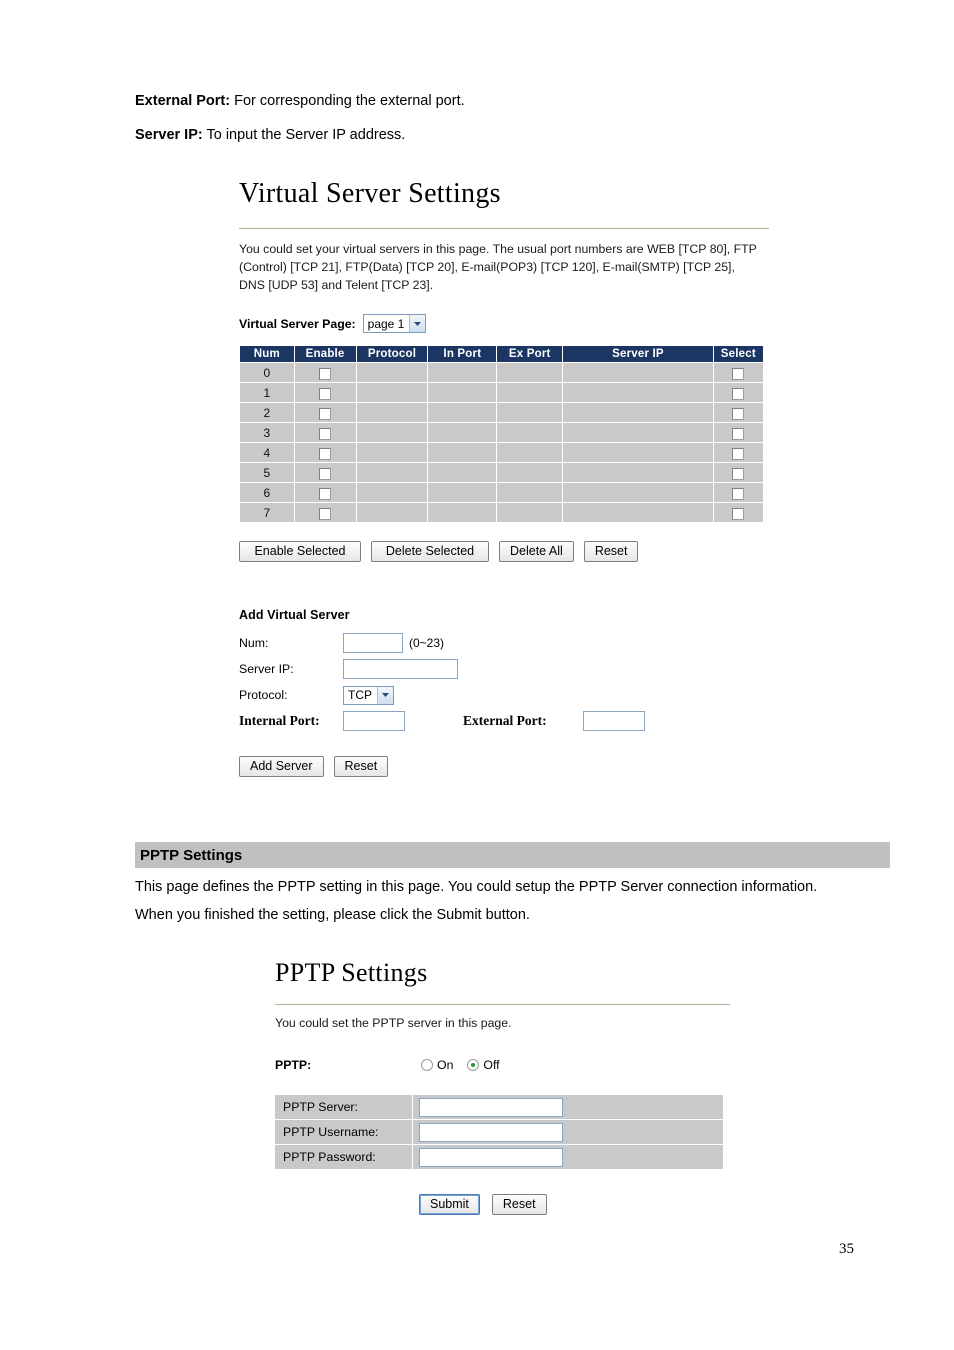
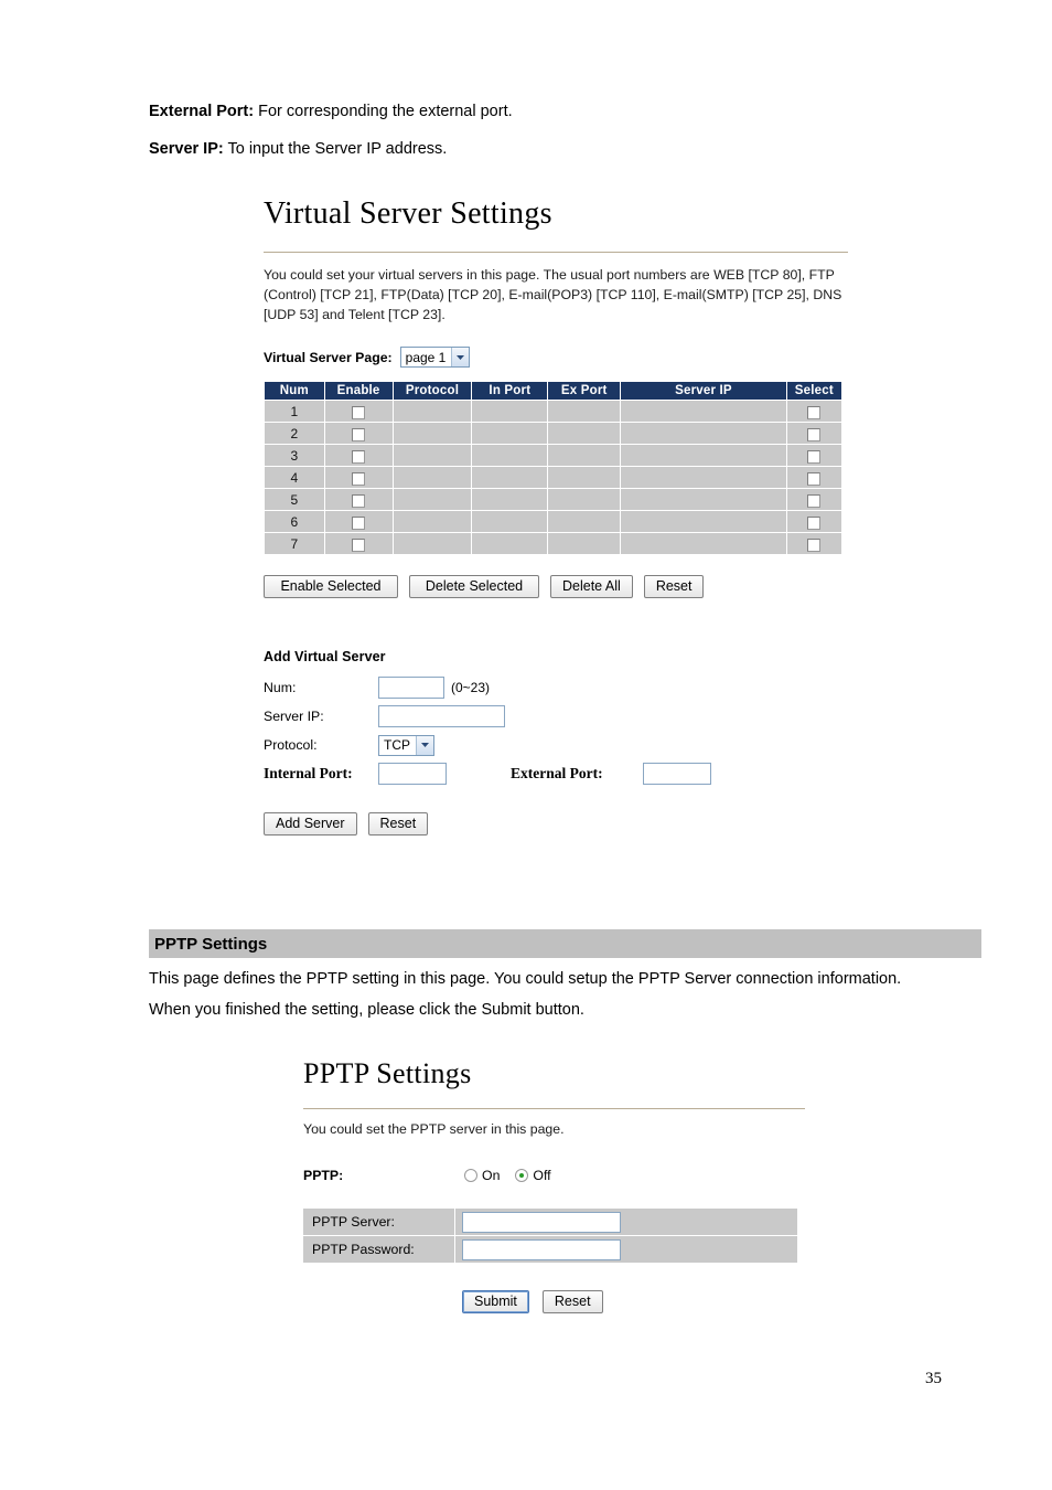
  External Port: For corresponding the external port.
  Server IP: To input the Server IP address.
  Virtual Server Settings
- You could set your virtual servers in this page. The usual port numbers are WEB [TCP 80], FTP (Control) [TCP 21], FTP(Data) [TCP 20], E-mail(POP3) [TCP 120], E-mail(SMTP) [TCP 25], DNS [UDP 53] and Telent [TCP 23].
+ You could set your virtual servers in this page. The usual port numbers are WEB [TCP 80], FTP (Control) [TCP 21], FTP(Data) [TCP 20], E-mail(POP3) [TCP 110], E-mail(SMTP) [TCP 25], DNS [UDP 53] and Telent [TCP 23].
  Virtual Server Page:
  page 1
  Num	Enable	Protocol	In Port	Ex Port	Server IP	Select
- 0
  1
  2
  3
  4
  5
  6
  7
  Enable Selected
  Delete Selected
  Delete All
  Reset
  Add Virtual Server
  Num:
  (0~23)
  Server IP:
  Protocol:
  TCP
  Internal Port:
  External Port:
  Add Server
  Reset
  PPTP Settings
  This page defines the PPTP setting in this page. You could setup the PPTP Server connection information. When you finished the setting, please click the Submit button.
  PPTP Settings
  You could set the PPTP server in this page.
  PPTP:
  On
  Off
  PPTP Server:
- PPTP Username:
  PPTP Password:
  Submit
  Reset
  35
